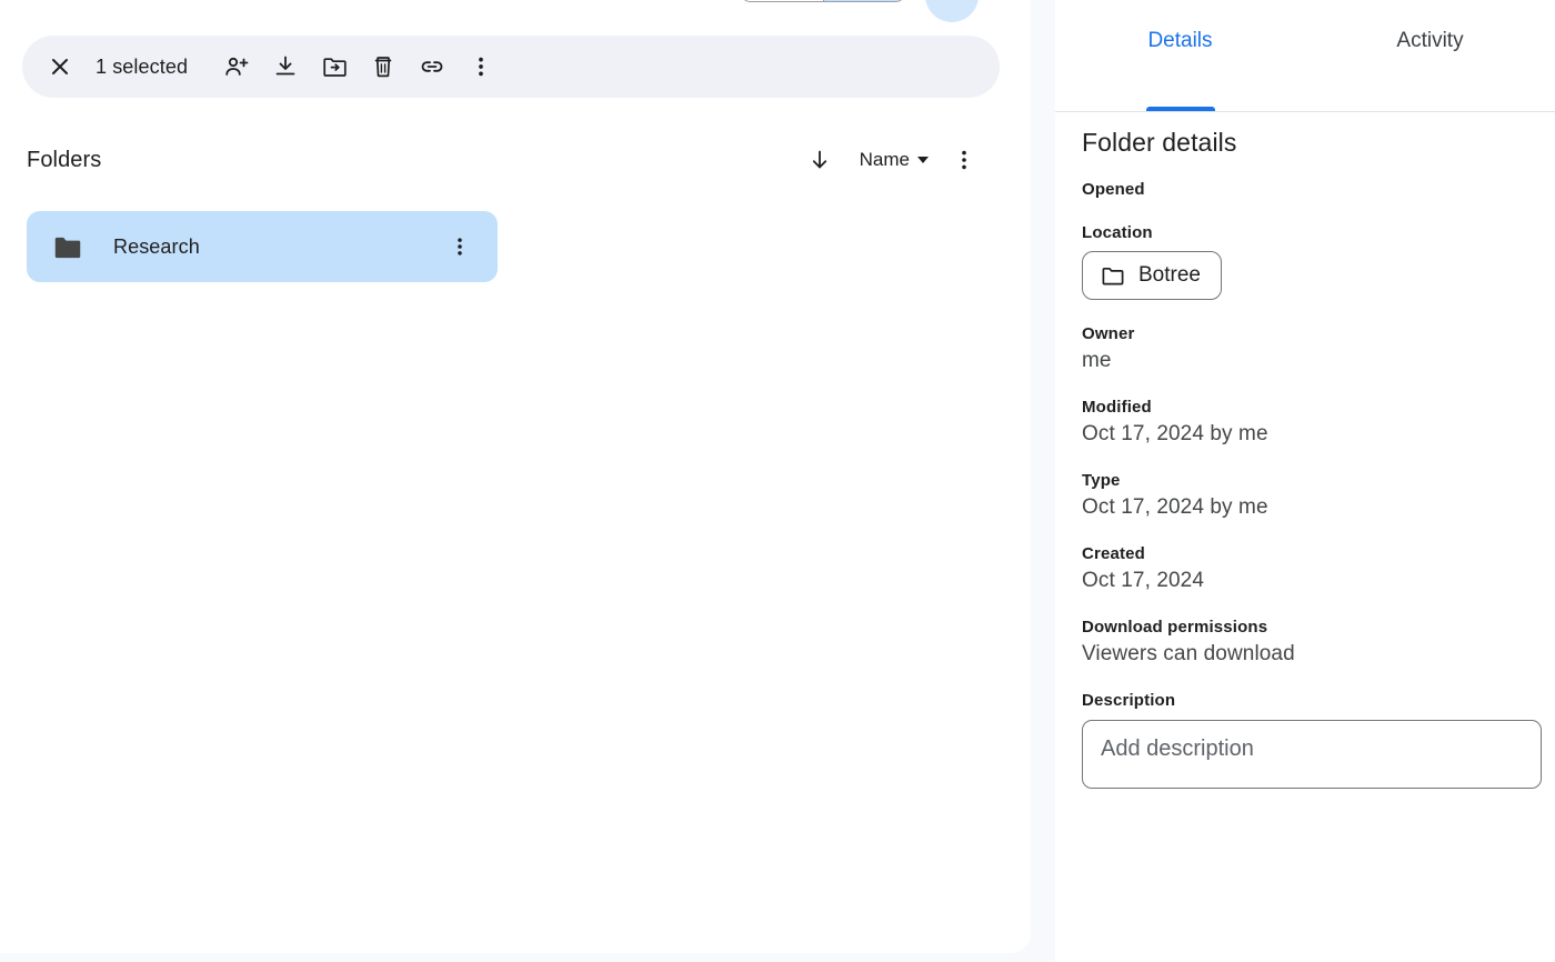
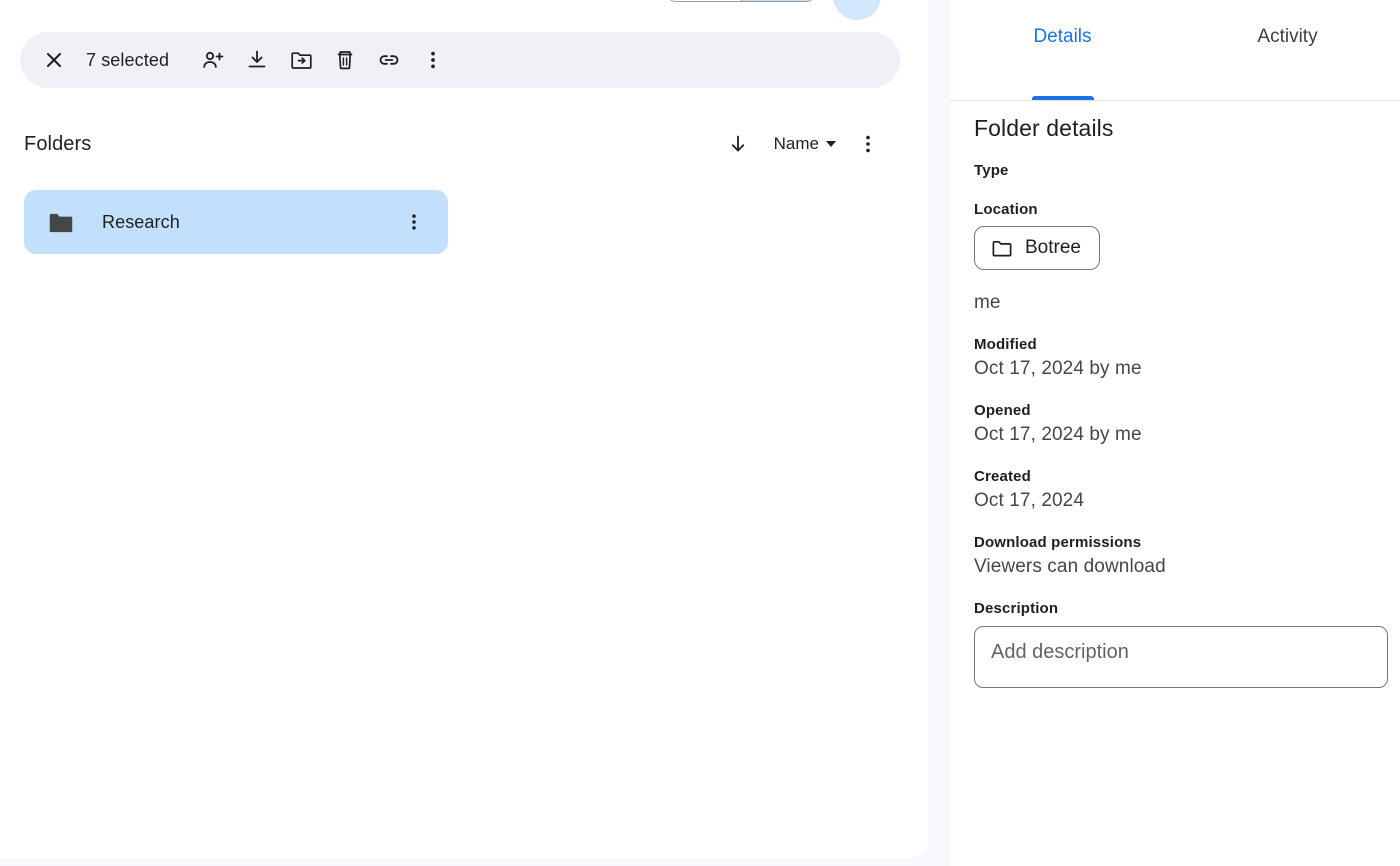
- 1 selected
+ 7 selected
  Folders
  Name
  Research
  Details
  Activity
  Folder details
- Opened
+ Type
  Location
  Botree
- Owner
  me
  Modified
  Oct 17, 2024 by me
- Type
+ Opened
  Oct 17, 2024 by me
  Created
  Oct 17, 2024
  Download permissions
  Viewers can download
  Description
  Add description
